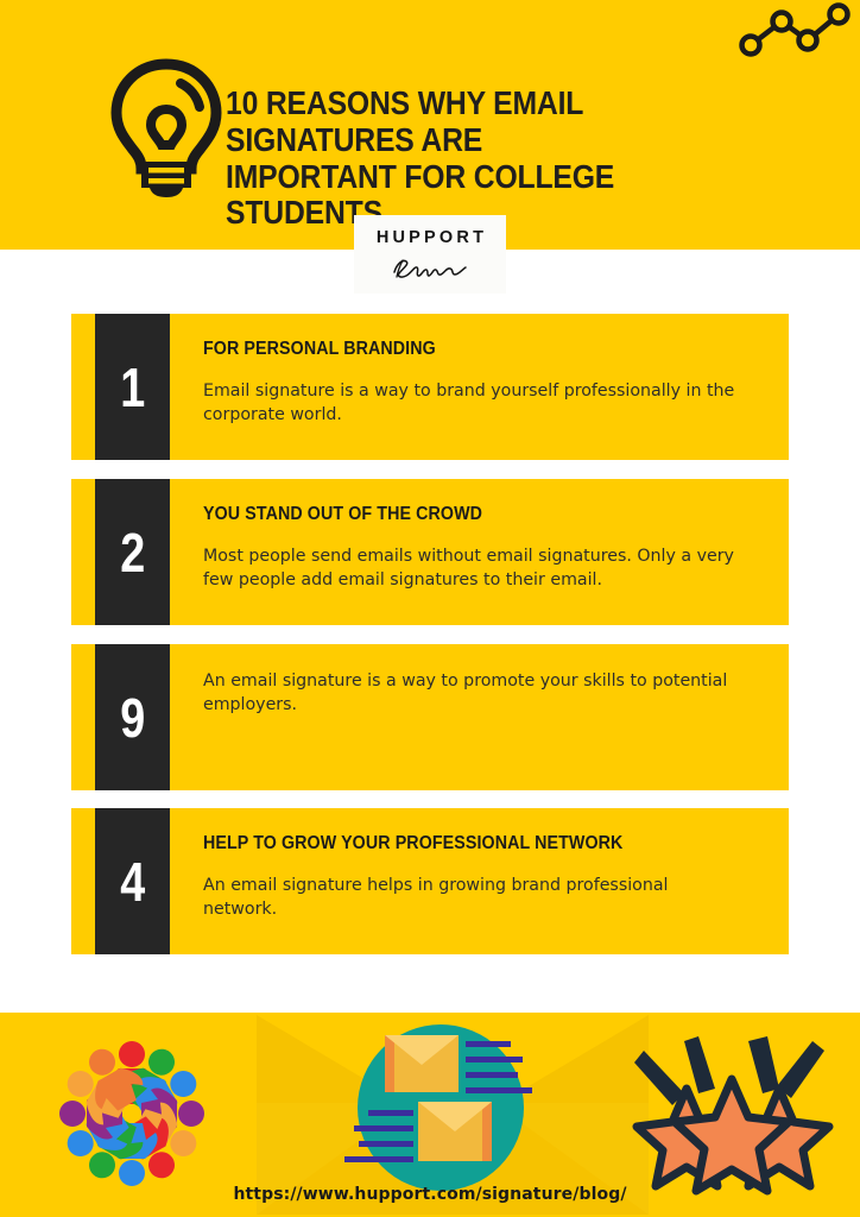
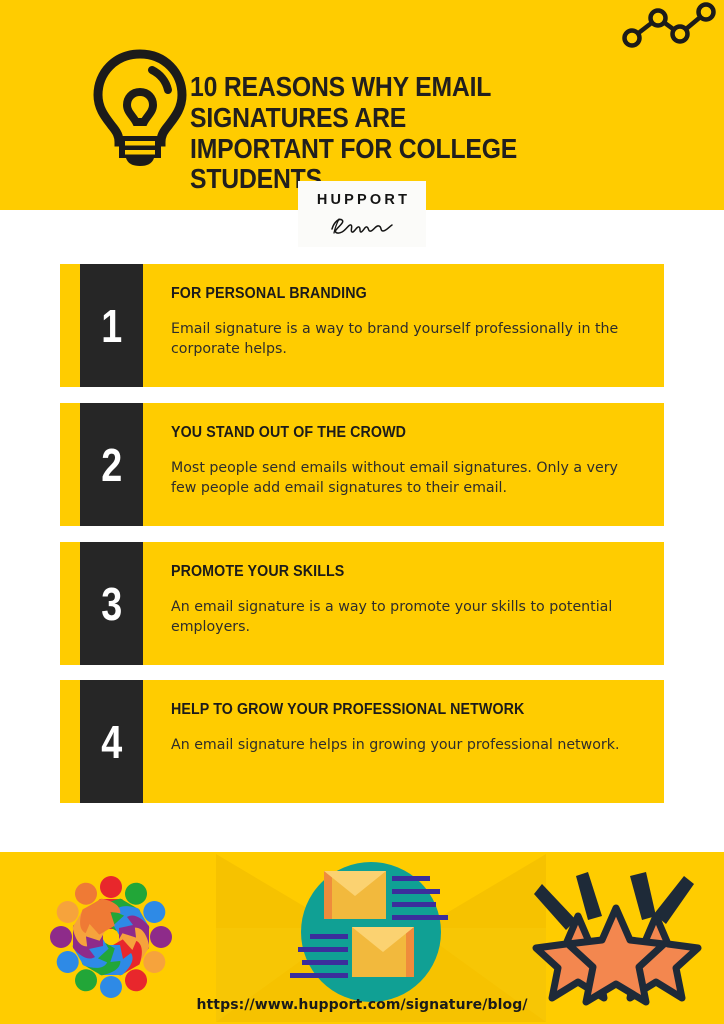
  10 REASONS WHY EMAIL SIGNATURES ARE
  IMPORTANT FOR COLLEGE STUDENTS
  HUPPORT
  1
  FOR PERSONAL BRANDING
- Email signature is a way to brand yourself professionally in the corporate world.
+ Email signature is a way to brand yourself professionally in the corporate helps.
  2
  YOU STAND OUT OF THE CROWD
  Most people send emails without email signatures. Only a very few people add email signatures to their email.
- 9
+ 3
+ PROMOTE YOUR SKILLS
  An email signature is a way to promote your skills to potential employers.
  4
  HELP TO GROW YOUR PROFESSIONAL NETWORK
- An email signature helps in growing brand professional network.
+ An email signature helps in growing your professional network.
  https://www.hupport.com/signature/blog/
